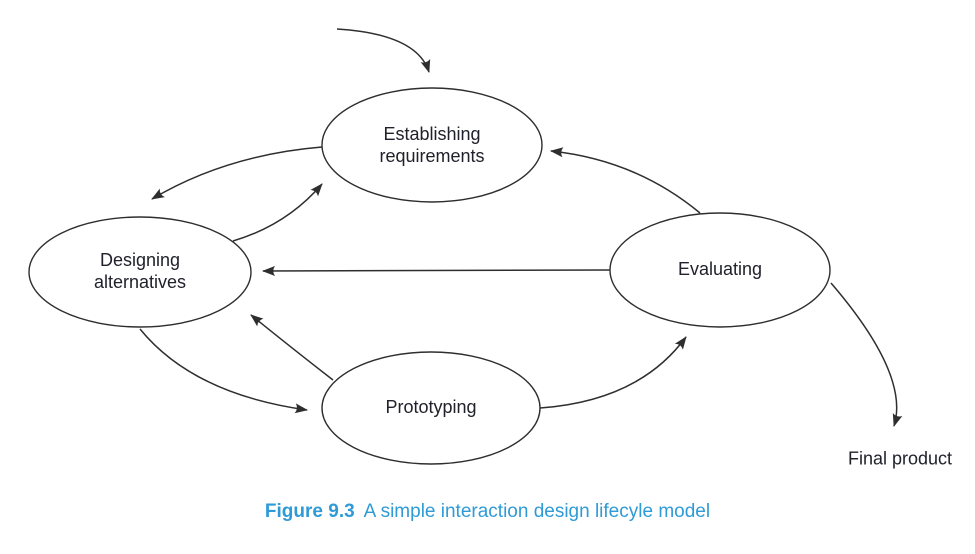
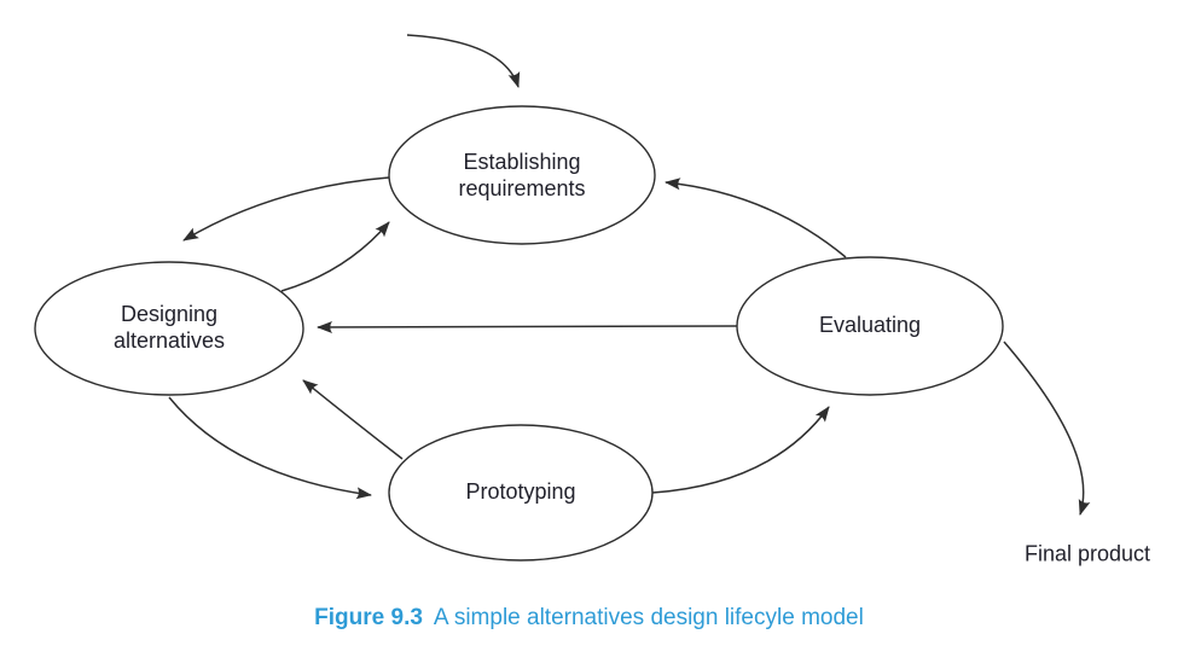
  Establishing requirements
  Designing alternatives
  Evaluating
  Prototyping
  Final product
- Figure 9.3 A simple interaction design lifecyle model
+ Figure 9.3 A simple alternatives design lifecyle model
